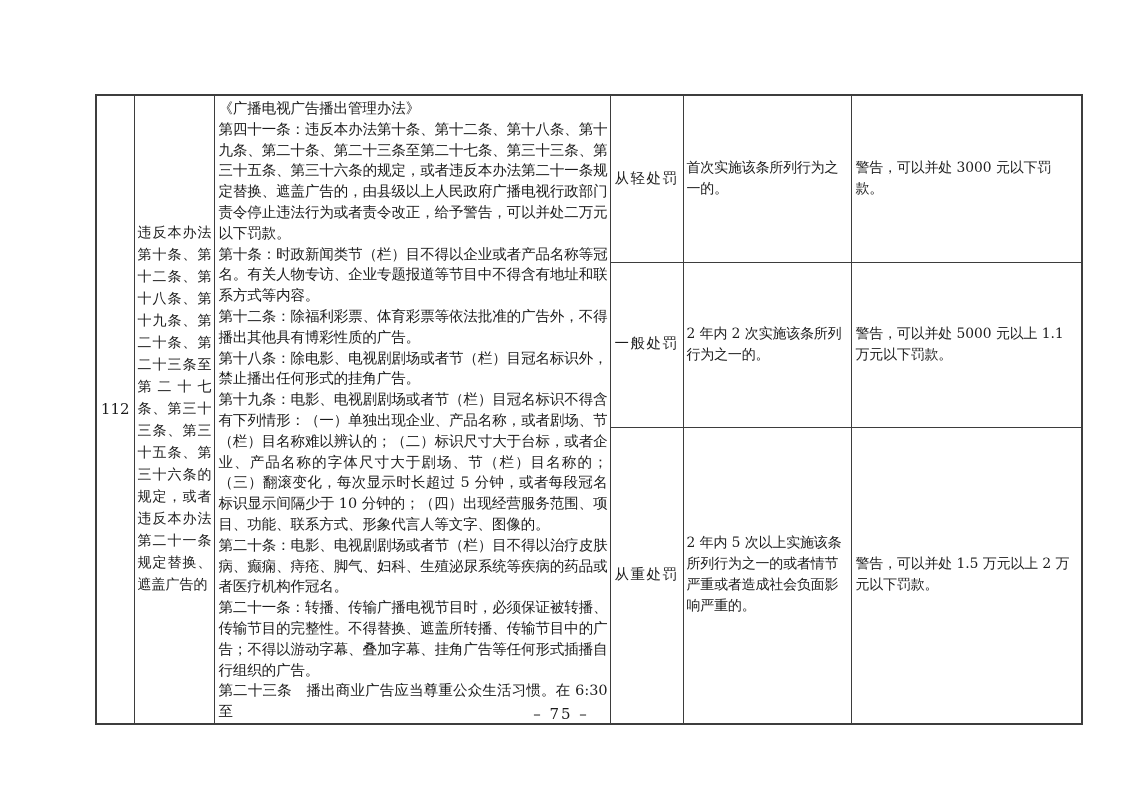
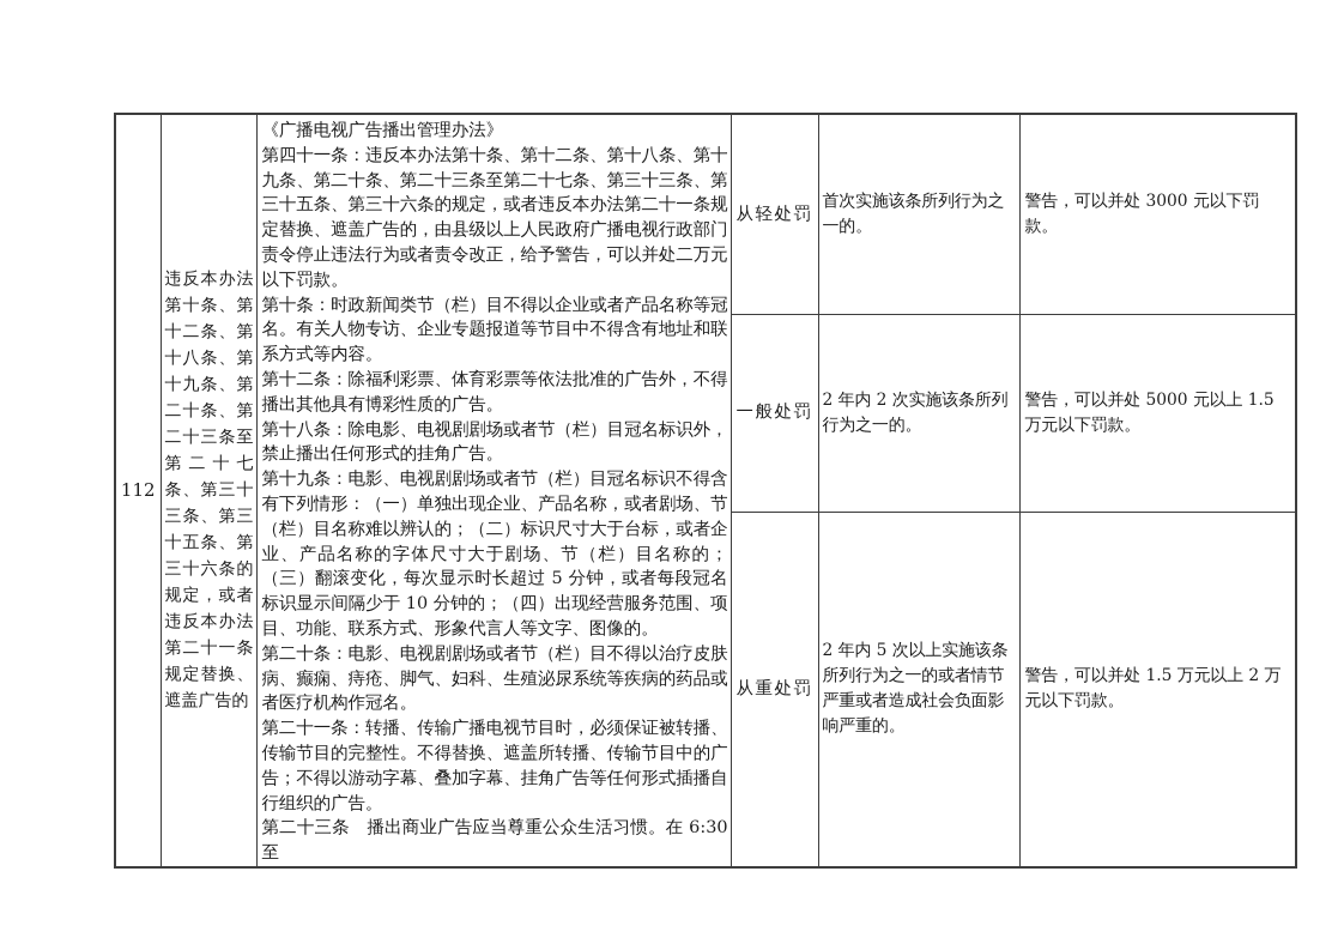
  112	违反本办法第十条、第十二条、第十八条、第十九条、第二十条、第二十三条至第二十七条、第三十三条、第三十五条、第三十六条的规定，或者违反本办法第二十一条规定替换、遮盖广告的	《广播电视广告播出管理办法》 第四十一条：违反本办法第十条、第十二条、第十八条、第十九条、第二十条、第二十三条至第二十七条、第三十三条、第三十五条、第三十六条的规定，或者违反本办法第二十一条规定替换、遮盖广告的，由县级以上人民政府广播电视行政部门责令停止违法行为或者责令改正，给予警告，可以并处二万元以下罚款。 第十条：时政新闻类节（栏）目不得以企业或者产品名称等冠名。有关人物专访、企业专题报道等节目中不得含有地址和联系方式等内容。 第十二条：除福利彩票、体育彩票等依法批准的广告外，不得播出其他具有博彩性质的广告。 第十八条：除电影、电视剧剧场或者节（栏）目冠名标识外，禁止播出任何形式的挂角广告。 第十九条：电影、电视剧剧场或者节（栏）目冠名标识不得含有下列情形：（一）单独出现企业、产品名称，或者剧场、节（栏）目名称难以辨认的；（二）标识尺寸大于台标，或者企业、产品名称的字体尺寸大于剧场、节（栏）目名称的；（三）翻滚变化，每次显示时长超过 5 分钟，或者每段冠名标识显示间隔少于 10 分钟的；（四）出现经营服务范围、项目、功能、联系方式、形象代言人等文字、图像的。 第二十条：电影、电视剧剧场或者节（栏）目不得以治疗皮肤病、癫痫、痔疮、脚气、妇科、生殖泌尿系统等疾病的药品或者医疗机构作冠名。 第二十一条：转播、传输广播电视节目时，必须保证被转播、传输节目的完整性。不得替换、遮盖所转播、传输节目中的广告；不得以游动字幕、叠加字幕、挂角广告等任何形式插播自行组织的广告。 第二十三条 播出商业广告应当尊重公众生活习惯。在 6:30 至	从轻处罚	首次实施该条所列行为之一的。	警告，可以并处 3000 元以下罚款。
- 一般处罚	2 年内 2 次实施该条所列行为之一的。	警告，可以并处 5000 元以上 1.1 万元以下罚款。
+ 一般处罚	2 年内 2 次实施该条所列行为之一的。	警告，可以并处 5000 元以上 1.5 万元以下罚款。
  从重处罚	2 年内 5 次以上实施该条所列行为之一的或者情节严重或者造成社会负面影响严重的。	警告，可以并处 1.5 万元以上 2 万元以下罚款。
- – 75 –
